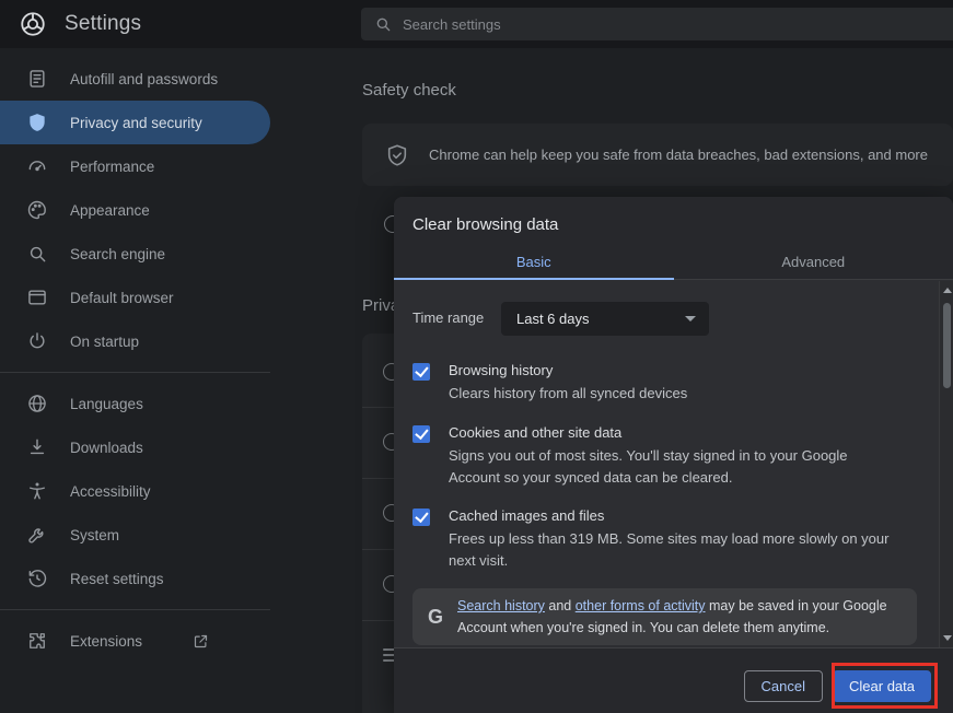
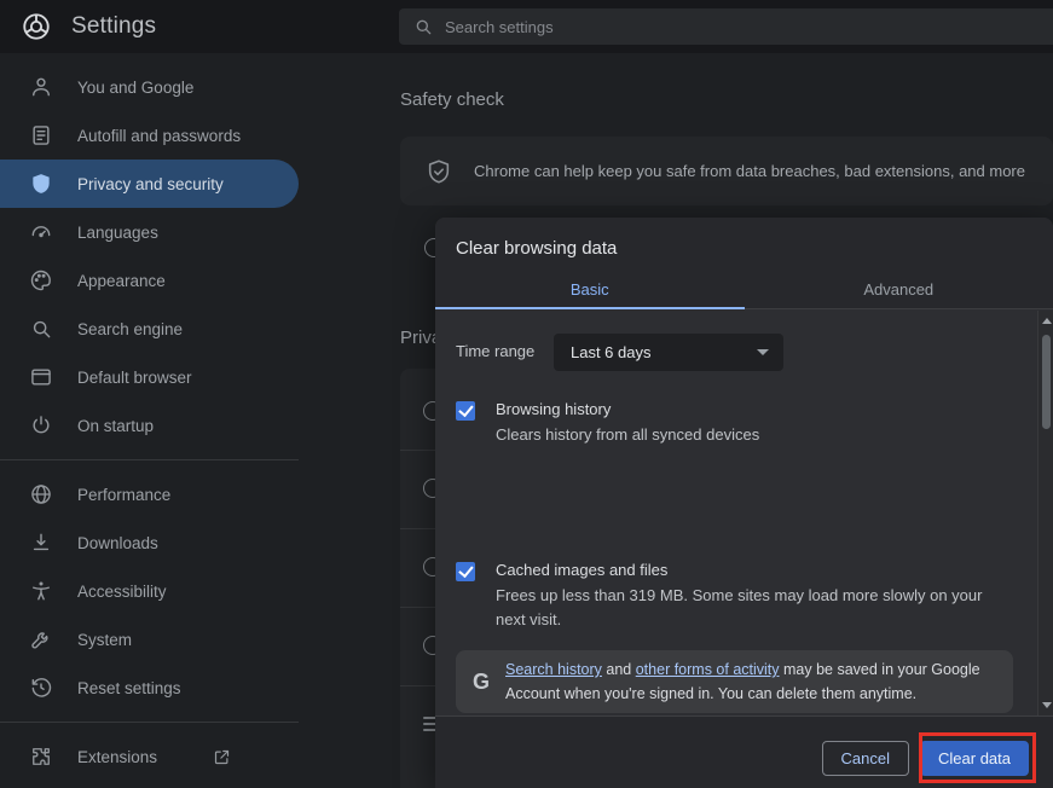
  Settings
  Search settings
+ You and Google
  Autofill and passwords
  Privacy and security
- Performance
+ Languages
  Appearance
  Search engine
  Default browser
  On startup
- Languages
+ Performance
  Downloads
  Accessibility
  System
  Reset settings
  Extensions
  Safety check
  Chrome can help keep you safe from data breaches, bad extensions, and more
  Clear browsing data
  Basic
  Advanced
  Time range
  Last 6 days
  Browsing history
  Clears history from all synced devices
- Cookies and other site data
- Signs you out of most sites. You'll stay signed in to your Google Account so your synced data can be cleared.
  Cached images and files
  Frees up less than 319 MB. Some sites may load more slowly on your next visit.
  G
  Search history and other forms of activity may be saved in your Google Account when you're signed in. You can delete them anytime.
  Cancel
  Clear data
